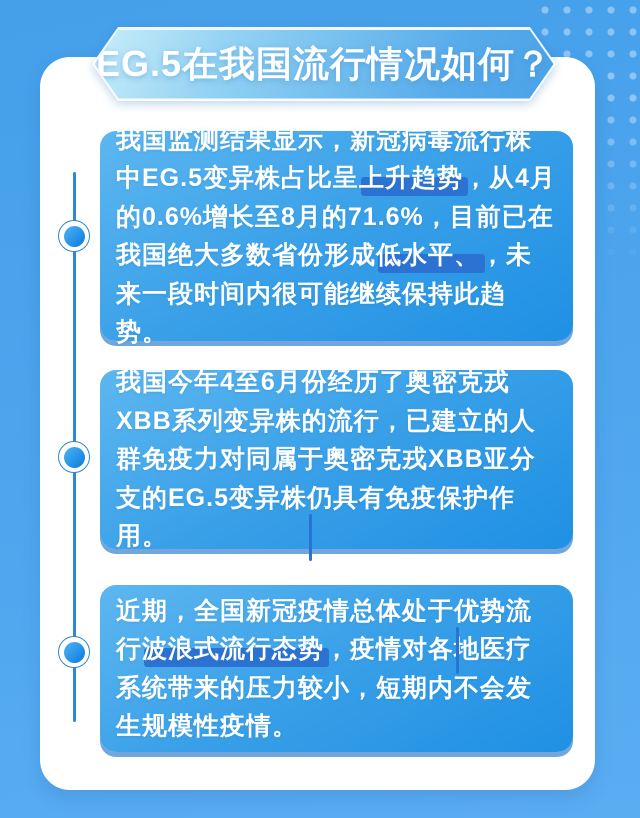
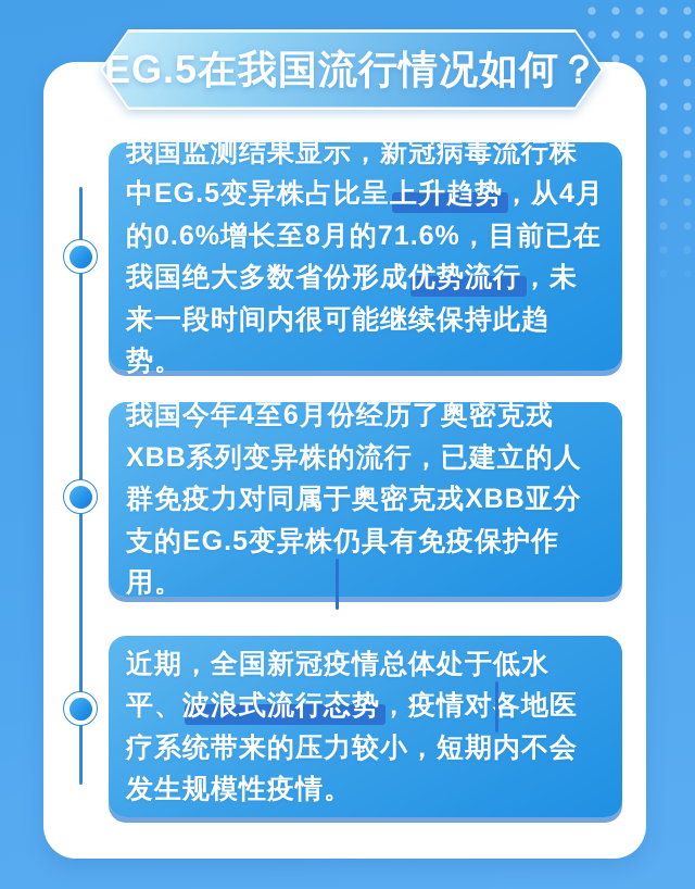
  EG.5在我国流行情况如何？
- 我国监测结果显示，新冠病毒流行株中EG.5变异株占比呈上升趋势，从4月的0.6%增长至8月的71.6%，目前已在我国绝大多数省份形成低水平、，未来一段时间内很可能继续保持此趋势。
+ 我国监测结果显示，新冠病毒流行株中EG.5变异株占比呈上升趋势，从4月的0.6%增长至8月的71.6%，目前已在我国绝大多数省份形成优势流行，未来一段时间内很可能继续保持此趋势。
  我国今年4至6月份经历了奥密克戎XBB系列变异株的流行，已建立的人群免疫力对同属于奥密克戎XBB亚分支的EG.5变异株仍具有免疫保护作用。
- 近期，全国新冠疫情总体处于优势流行波浪式流行态势，疫情对各地医疗系统带来的压力较小，短期内不会发生规模性疫情。
+ 近期，全国新冠疫情总体处于低水平、波浪式流行态势，疫情对各地医疗系统带来的压力较小，短期内不会发生规模性疫情。
